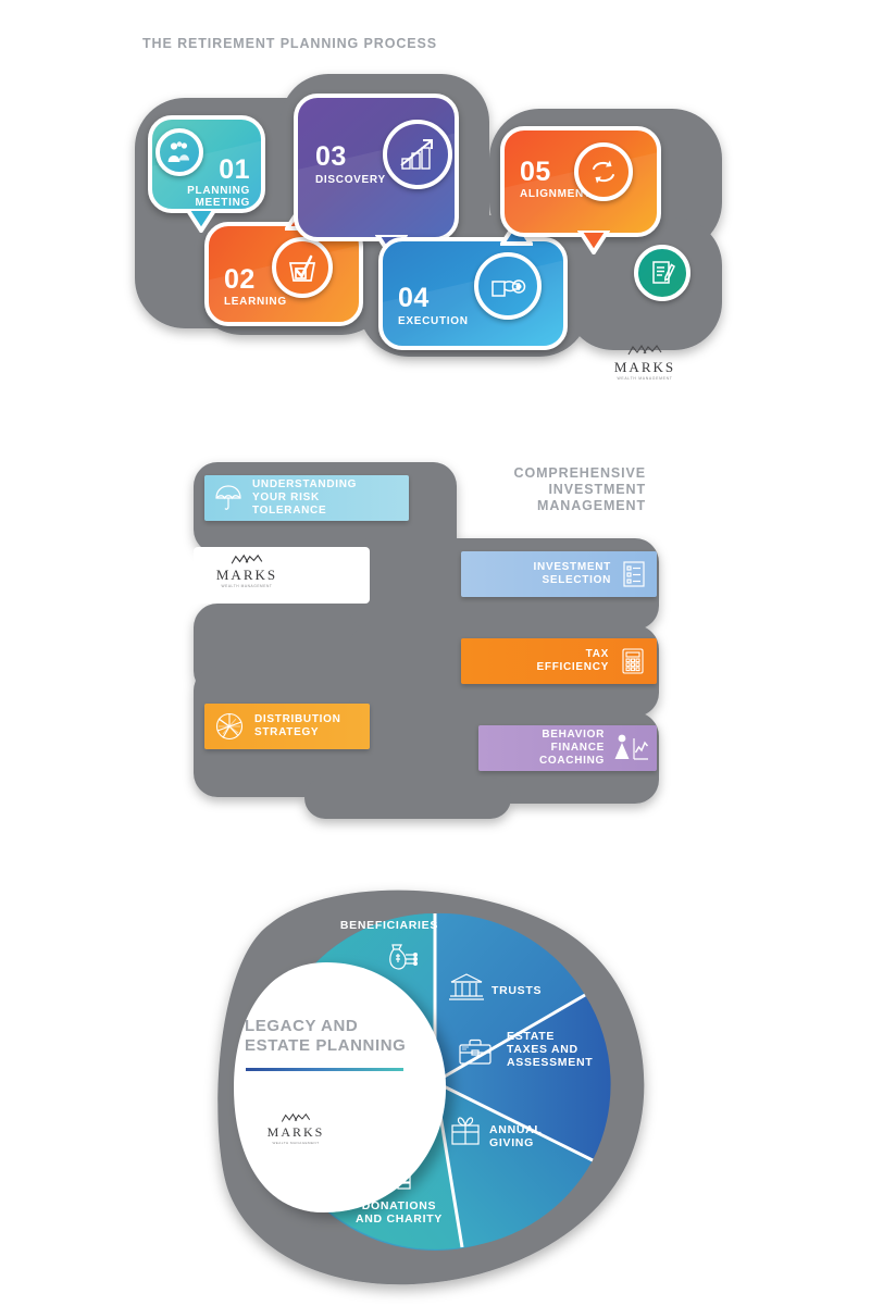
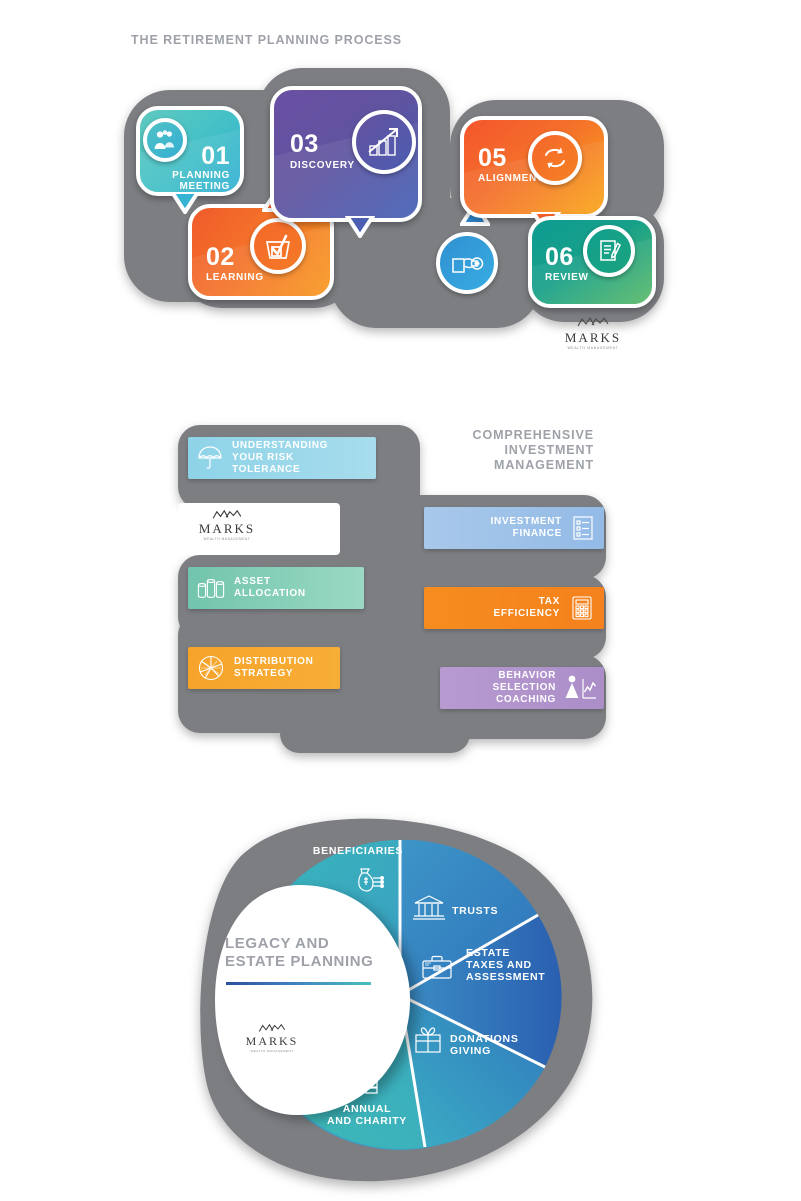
  THE RETIREMENT PLANNING PROCESS
  01
  PLANNING
  MEETING
  02
  LEARNING
  03
  DISCOVERY
- 04
- EXECUTION
  05
  ALIGNMEN
+ 06
+ REVIEW
  MARKS
  COMPREHENSIVE
  INVESTMENT
  MANAGEMENT
  MARKS
  UNDERSTANDING
  YOUR RISK
  TOLERANCE
  INVESTMENT
- SELECTION
+ FINANCE
+ ASSET
+ ALLOCATION
  TAX
  EFFICIENCY
  DISTRIBUTION
  STRATEGY
  BEHAVIOR
- FINANCE
+ SELECTION
  COACHING
  LEGACY AND
  ESTATE PLANNING
  MARKS
  BENEFICIARIES
  TRUSTS
  ESTATE
  TAXES AND
  ASSESSMENT
- ANNUAL
+ DONATIONS
  GIVING
- DONATIONS
+ ANNUAL
  AND CHARITY
